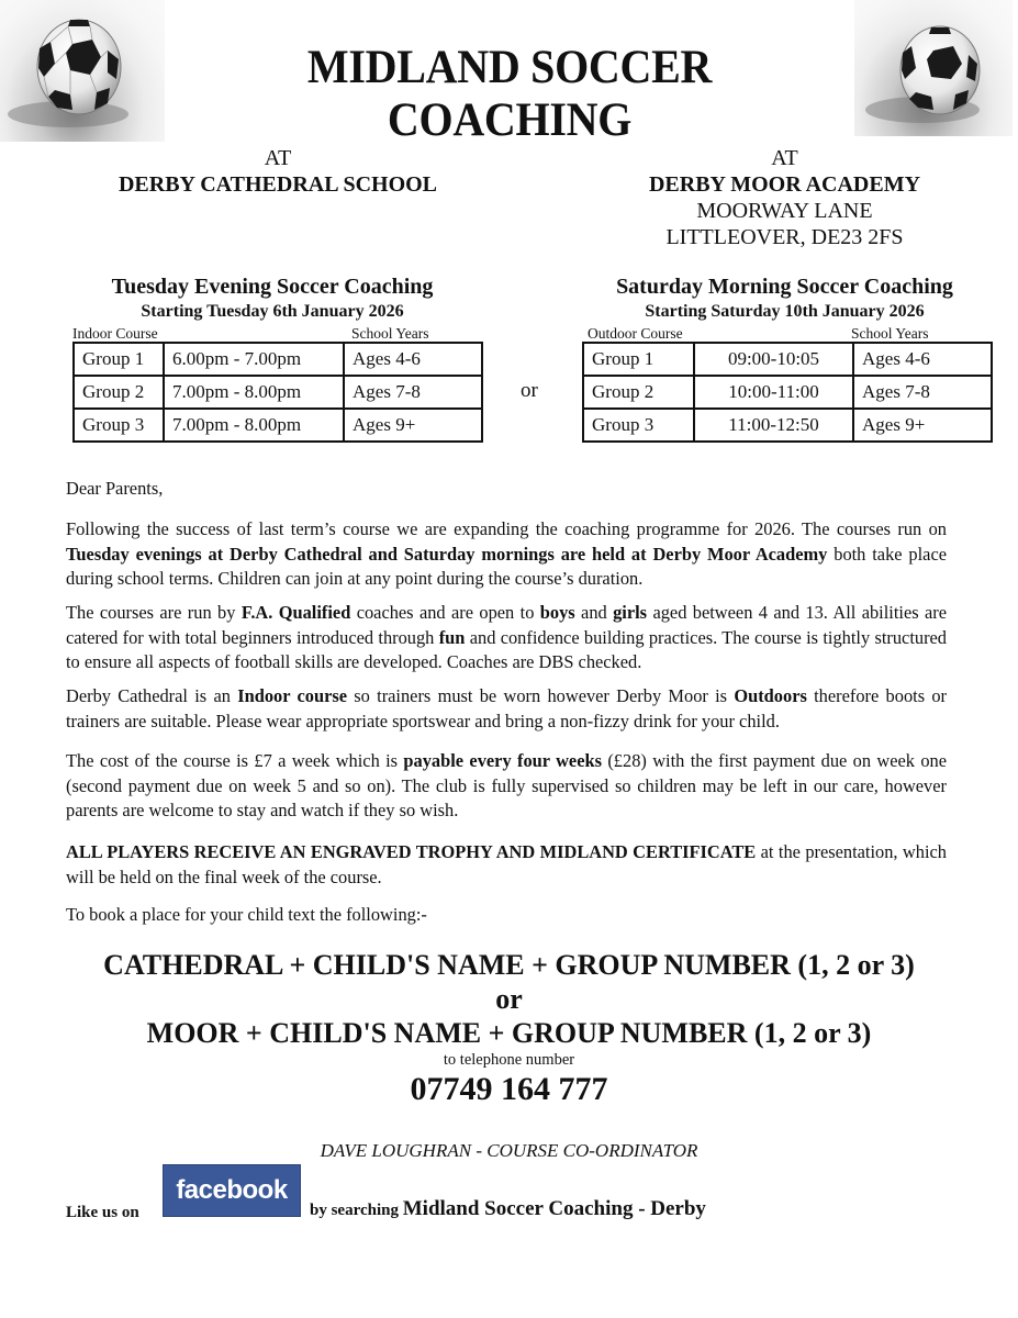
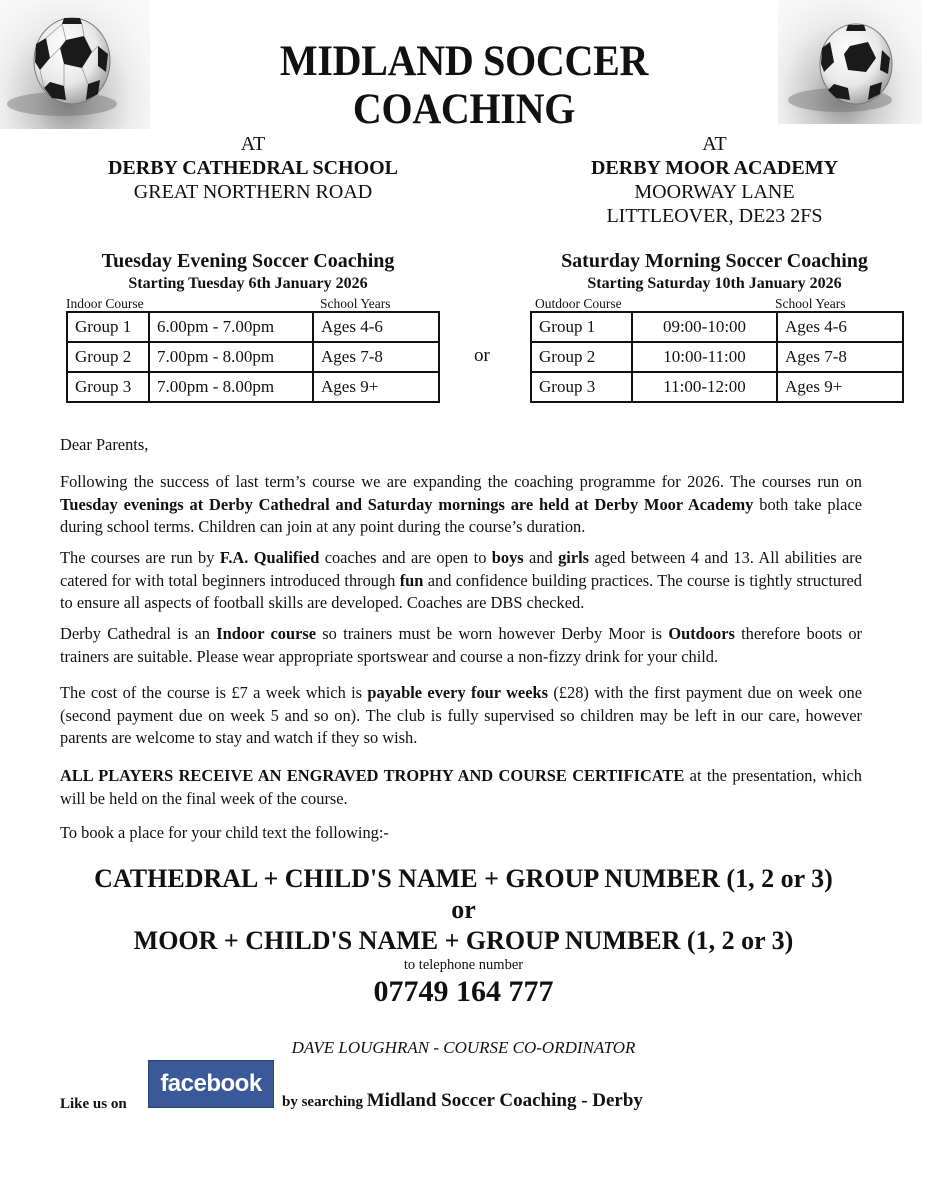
  MIDLAND SOCCER COACHING
  AT
  DERBY CATHEDRAL SCHOOL
+ GREAT NORTHERN ROAD
  Tuesday Evening Soccer Coaching
  Starting Tuesday 6th January 2026
  Indoor Course
  School Years
  Group 1	6.00pm - 7.00pm	Ages 4-6
  Group 2	7.00pm - 8.00pm	Ages 7-8
  Group 3	7.00pm - 8.00pm	Ages 9+
  or
  AT
  DERBY MOOR ACADEMY
  MOORWAY LANE
  LITTLEOVER, DE23 2FS
  Saturday Morning Soccer Coaching
  Starting Saturday 10th January 2026
  Outdoor Course
  School Years
- Group 1	09:00-10:05	Ages 4-6
+ Group 1	09:00-10:00	Ages 4-6
  Group 2	10:00-11:00	Ages 7-8
- Group 3	11:00-12:50	Ages 9+
+ Group 3	11:00-12:00	Ages 9+
  Dear Parents,
  Following the success of last term’s course we are expanding the coaching programme for 2026. The courses run on Tuesday evenings at Derby Cathedral and Saturday mornings are held at Derby Moor Academy both take place during school terms. Children can join at any point during the course’s duration.
  The courses are run by F.A. Qualified coaches and are open to boys and girls aged between 4 and 13. All abilities are catered for with total beginners introduced through fun and confidence building practices. The course is tightly structured to ensure all aspects of football skills are developed. Coaches are DBS checked.
- Derby Cathedral is an Indoor course so trainers must be worn however Derby Moor is Outdoors therefore boots or trainers are suitable. Please wear appropriate sportswear and bring a non-fizzy drink for your child.
+ Derby Cathedral is an Indoor course so trainers must be worn however Derby Moor is Outdoors therefore boots or trainers are suitable. Please wear appropriate sportswear and course a non-fizzy drink for your child.
  The cost of the course is £7 a week which is payable every four weeks (£28) with the first payment due on week one (second payment due on week 5 and so on). The club is fully supervised so children may be left in our care, however parents are welcome to stay and watch if they so wish.
- ALL PLAYERS RECEIVE AN ENGRAVED TROPHY AND MIDLAND CERTIFICATE at the presentation, which will be held on the final week of the course.
+ ALL PLAYERS RECEIVE AN ENGRAVED TROPHY AND COURSE CERTIFICATE at the presentation, which will be held on the final week of the course.
  To book a place for your child text the following:-
  CATHEDRAL + CHILD'S NAME + GROUP NUMBER (1, 2 or 3)
  or
  MOOR + CHILD'S NAME + GROUP NUMBER (1, 2 or 3)
  to telephone number
  07749 164 777
  DAVE LOUGHRAN - COURSE CO-ORDINATOR
  Like us on
  facebook
  by searching Midland Soccer Coaching - Derby
